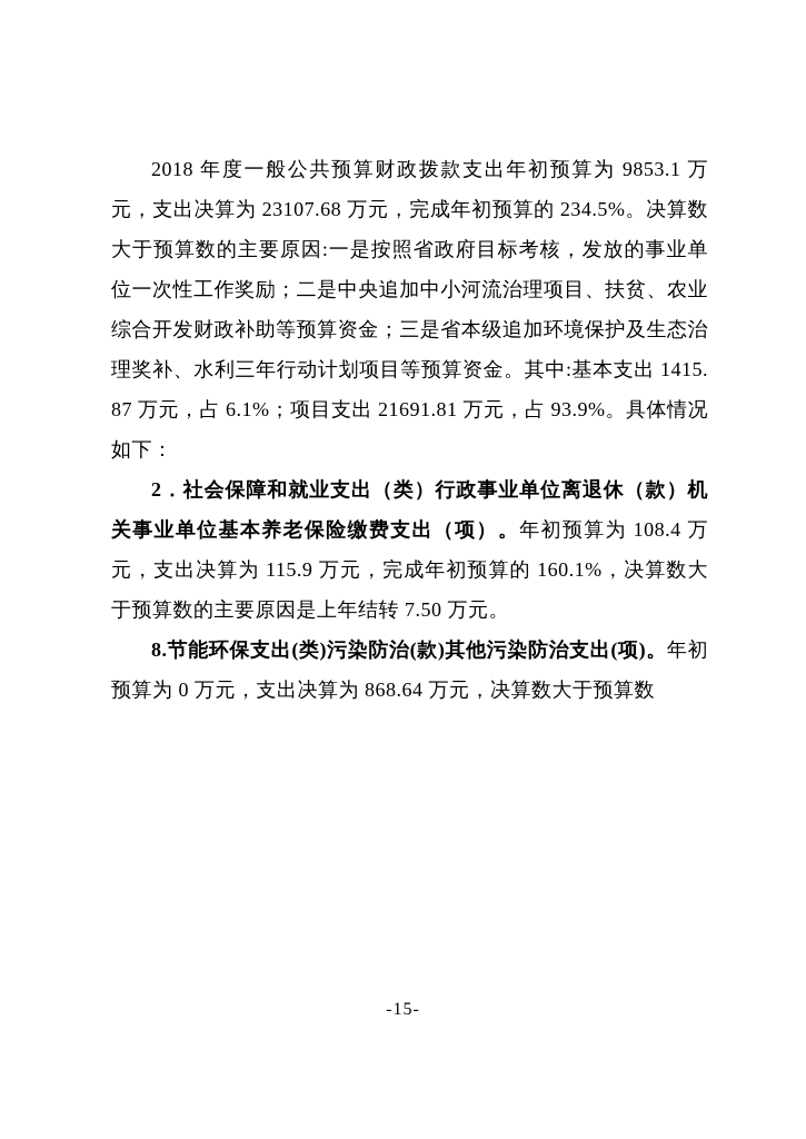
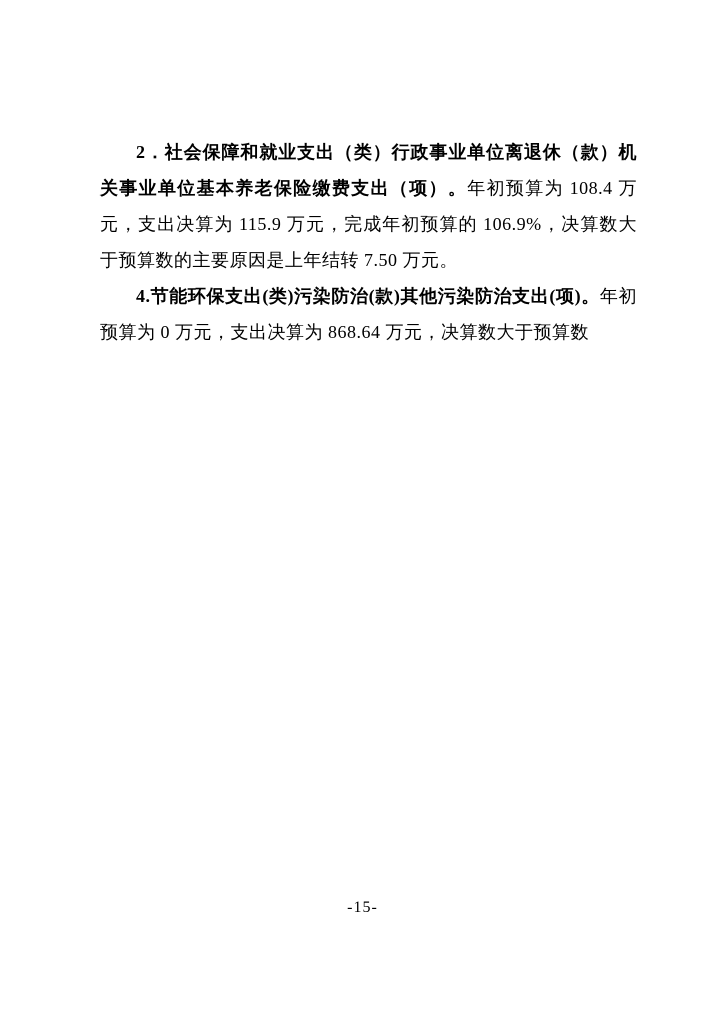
- 2018 年度一般公共预算财政拨款支出年初预算为 9853.1 万元，支出决算为 23107.68 万元，完成年初预算的 234.5%。决算数大于预算数的主要原因:一是按照省政府目标考核，发放的事业单位一次性工作奖励；二是中央追加中小河流治理项目、扶贫、农业综合开发财政补助等预算资金；三是省本级追加环境保护及生态治理奖补、水利三年行动计划项目等预算资金。其中:基本支出 1415.87 万元，占 6.1%；项目支出 21691.81 万元，占 93.9%。具体情况如下：
- 2．社会保障和就业支出（类）行政事业单位离退休（款）机关事业单位基本养老保险缴费支出（项）。年初预算为 108.4 万元，支出决算为 115.9 万元，完成年初预算的 160.1%，决算数大于预算数的主要原因是上年结转 7.50 万元。
+ 2．社会保障和就业支出（类）行政事业单位离退休（款）机关事业单位基本养老保险缴费支出（项）。年初预算为 108.4 万元，支出决算为 115.9 万元，完成年初预算的 106.9%，决算数大于预算数的主要原因是上年结转 7.50 万元。
- 8.节能环保支出(类)污染防治(款)其他污染防治支出(项)。年初预算为 0 万元，支出决算为 868.64 万元，决算数大于预算数
+ 4.节能环保支出(类)污染防治(款)其他污染防治支出(项)。年初预算为 0 万元，支出决算为 868.64 万元，决算数大于预算数
  -15-
